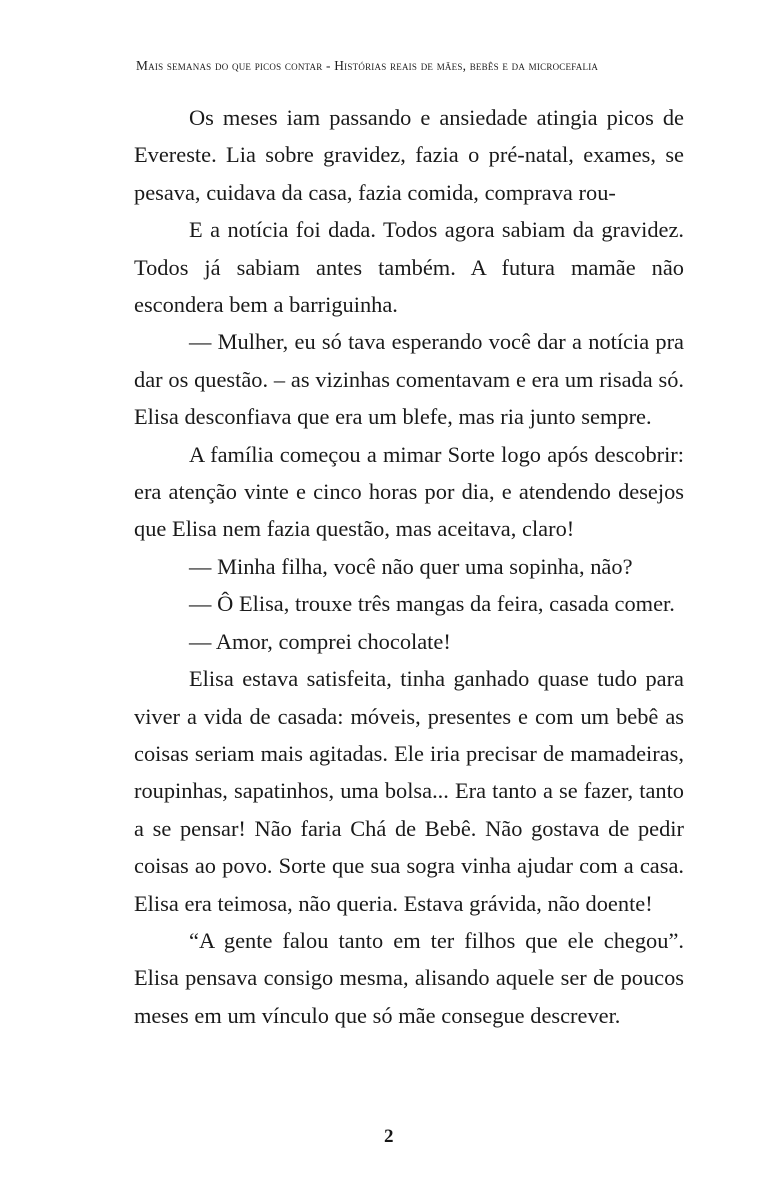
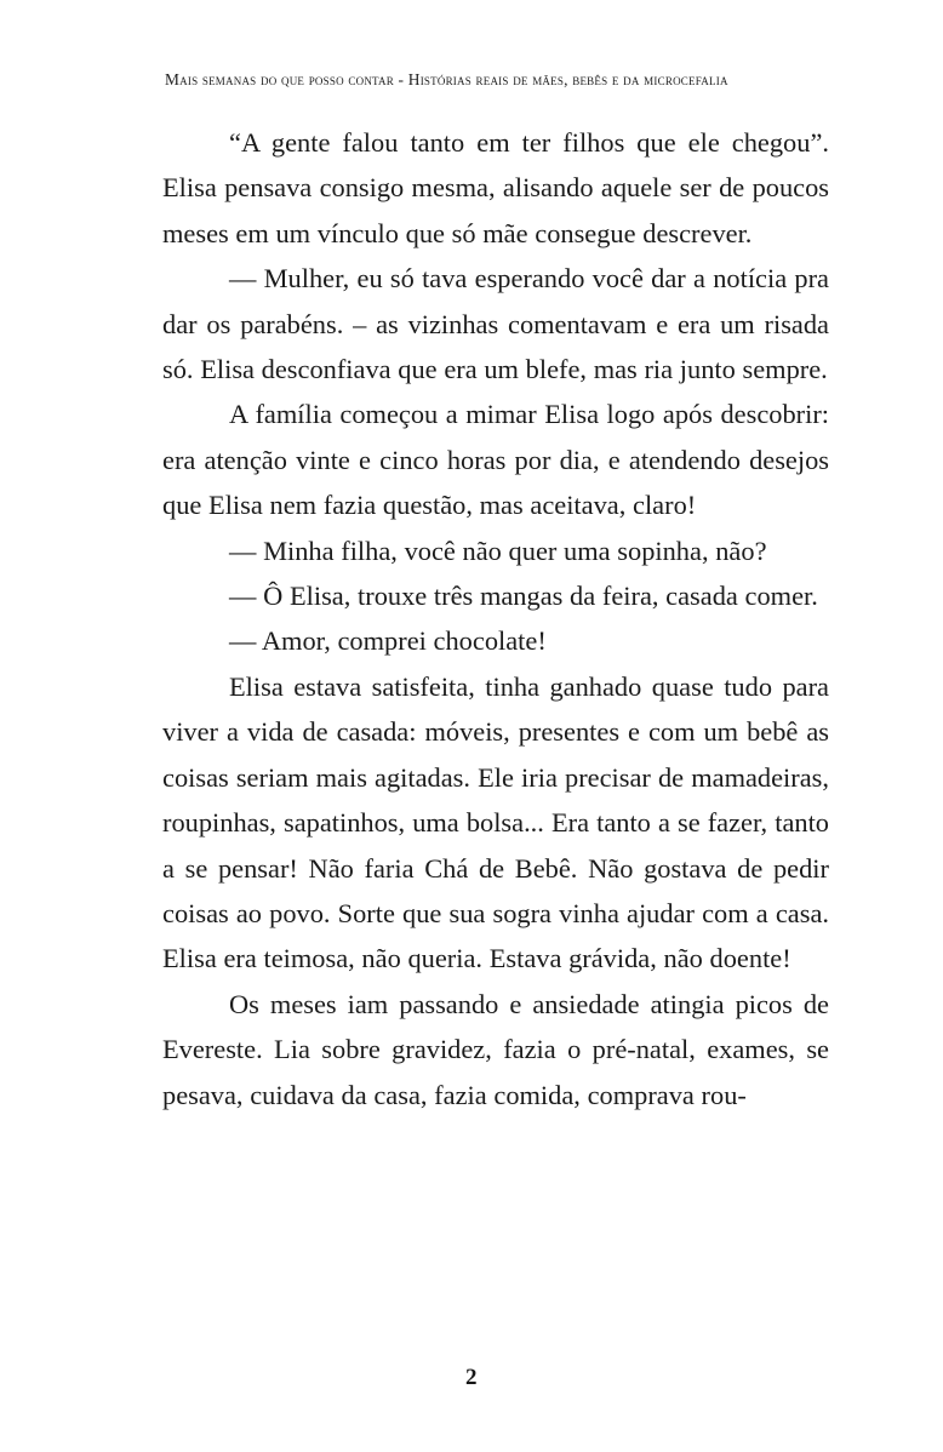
- Mais semanas do que picos contar - Histórias reais de mães, bebês e da microcefalia
+ Mais semanas do que posso contar - Histórias reais de mães, bebês e da microcefalia
- Os meses iam passando e ansiedade atingia picos de Evereste. Lia sobre gravidez, fazia o pré-natal, exames, se pesava, cuidava da casa, fazia comida, comprava rou-
+ “A gente falou tanto em ter filhos que ele chegou”. Elisa pensava consigo mesma, alisando aquele ser de poucos meses em um vínculo que só mãe consegue descrever.
- E a notícia foi dada. Todos agora sabiam da gravidez. Todos já sabiam antes também. A futura mamãe não escondera bem a barriguinha.
- — Mulher, eu só tava esperando você dar a notícia pra dar os questão. – as vizinhas comentavam e era um risada só. Elisa desconfiava que era um blefe, mas ria junto sempre.
+ — Mulher, eu só tava esperando você dar a notícia pra dar os parabéns. – as vizinhas comentavam e era um risada só. Elisa desconfiava que era um blefe, mas ria junto sempre.
- A família começou a mimar Sorte logo após descobrir: era atenção vinte e cinco horas por dia, e atendendo desejos que Elisa nem fazia questão, mas aceitava, claro!
+ A família começou a mimar Elisa logo após descobrir: era atenção vinte e cinco horas por dia, e atendendo desejos que Elisa nem fazia questão, mas aceitava, claro!
  — Minha filha, você não quer uma sopinha, não?
  — Ô Elisa, trouxe três mangas da feira, casada comer.
  — Amor, comprei chocolate!
  Elisa estava satisfeita, tinha ganhado quase tudo para viver a vida de casada: móveis, presentes e com um bebê as coisas seriam mais agitadas. Ele iria precisar de mamadeiras, roupinhas, sapatinhos, uma bolsa... Era tanto a se fazer, tanto a se pensar! Não faria Chá de Bebê. Não gostava de pedir coisas ao povo. Sorte que sua sogra vinha ajudar com a casa. Elisa era teimosa, não queria. Estava grávida, não doente!
- “A gente falou tanto em ter filhos que ele chegou”. Elisa pensava consigo mesma, alisando aquele ser de poucos meses em um vínculo que só mãe consegue descrever.
+ Os meses iam passando e ansiedade atingia picos de Evereste. Lia sobre gravidez, fazia o pré-natal, exames, se pesava, cuidava da casa, fazia comida, comprava rou-
  2
